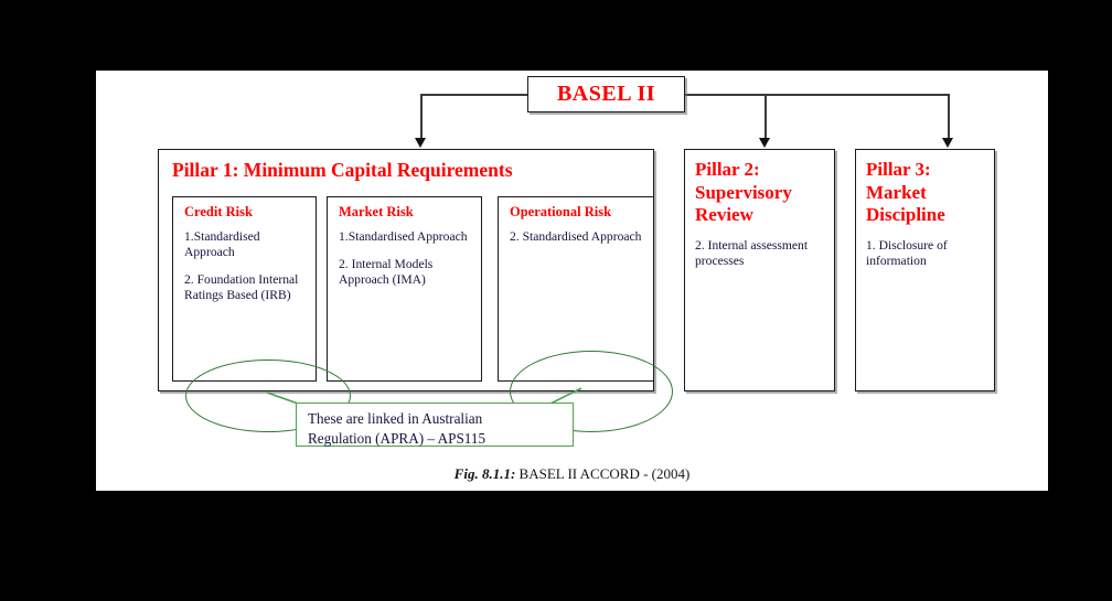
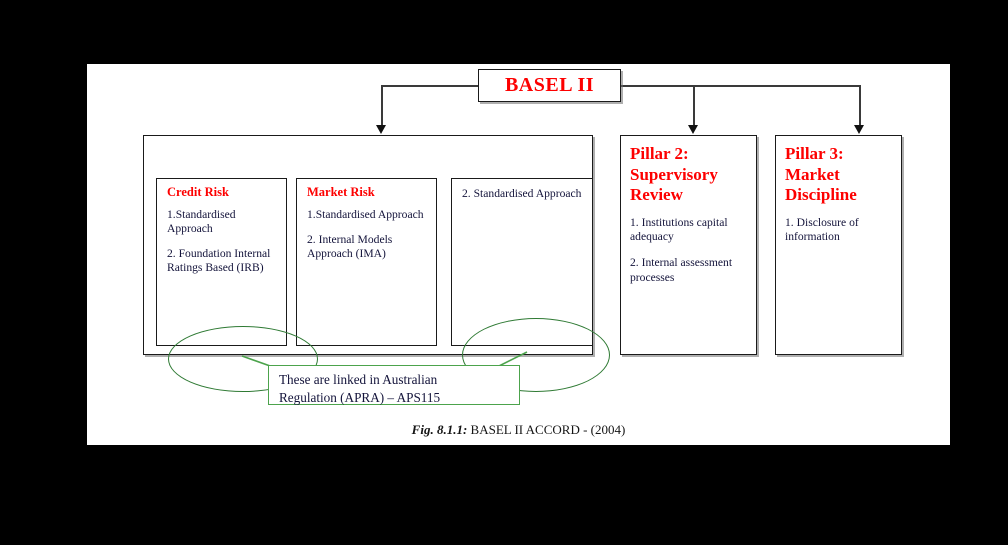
  BASEL II
- Pillar 1: Minimum Capital Requirements
  Credit Risk
  1.Standardised Approach
  2. Foundation Internal Ratings Based (IRB)
  Market Risk
  1.Standardised Approach
  2. Internal Models Approach (IMA)
- Operational Risk
  2. Standardised Approach
  Pillar 2: Supervisory Review
+ 1. Institutions capital adequacy
  2. Internal assessment processes
  Pillar 3: Market Discipline
  1. Disclosure of information
  These are linked in Australian
  Regulation (APRA) – APS115
  Fig. 8.1.1: BASEL II ACCORD - (2004)
